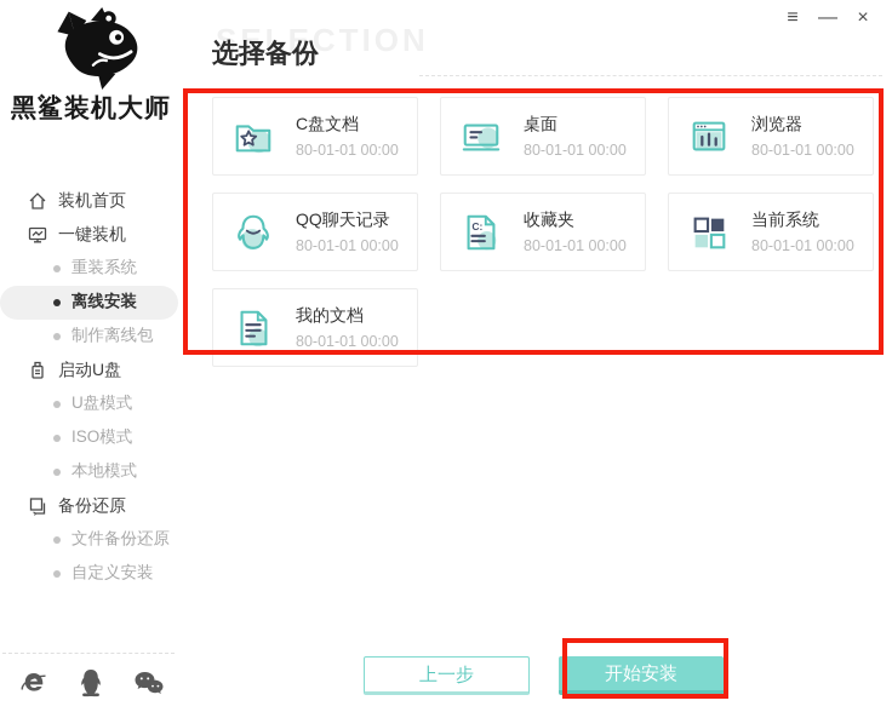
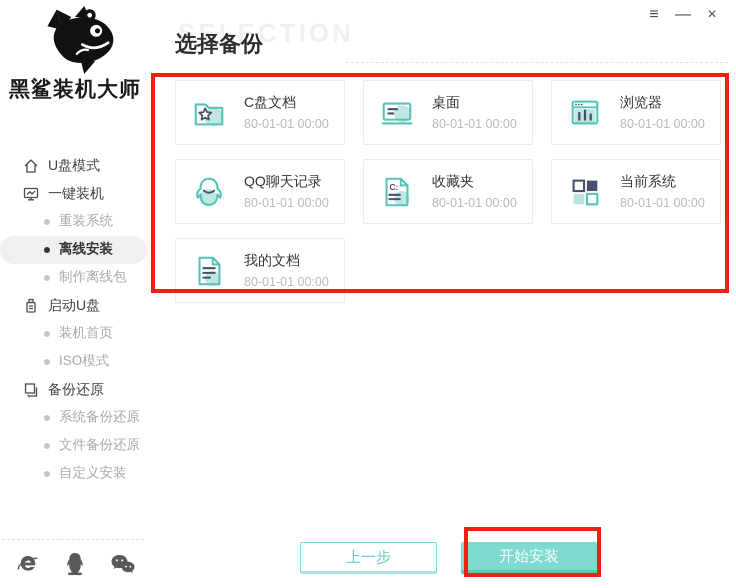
  ≡
  —
  ×
  黑鲨装机大师
- 装机首页
+ U盘模式
  一键装机
  重装系统
  离线安装
  制作离线包
  启动U盘
- U盘模式
+ 装机首页
  ISO模式
- 本地模式
  备份还原
+ 系统备份还原
  文件备份还原
  自定义安装
  SELECTION
  选择备份
  C盘文档
  80-01-01 00:00
  桌面
  80-01-01 00:00
  浏览器
  80-01-01 00:00
  QQ聊天记录
  80-01-01 00:00
  C:
  收藏夹
  80-01-01 00:00
  当前系统
  80-01-01 00:00
  我的文档
  80-01-01 00:00
  上一步
  开始安装
